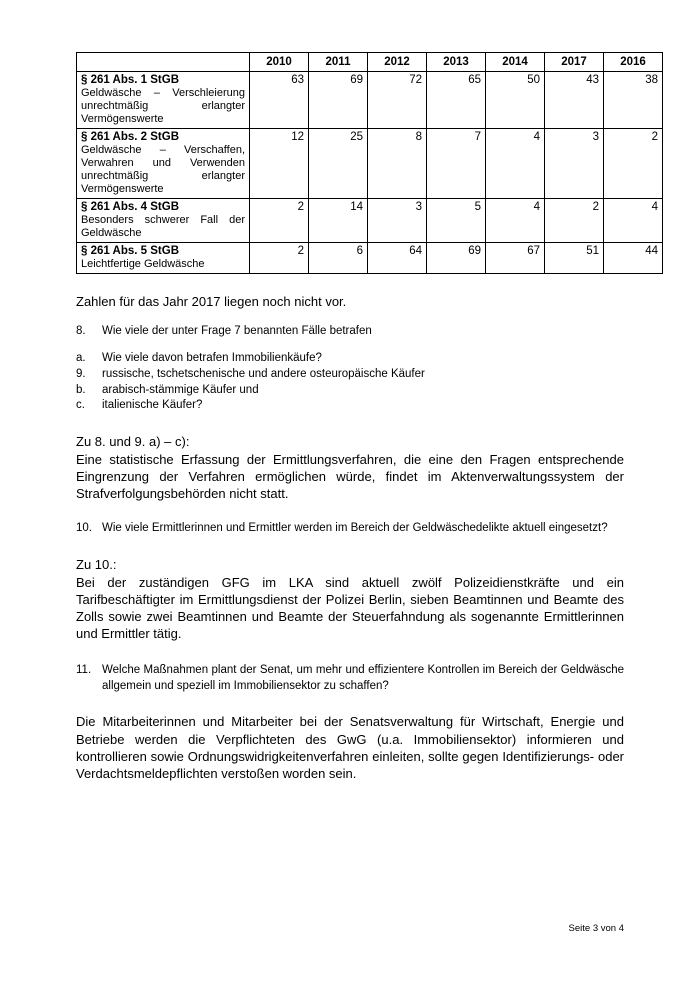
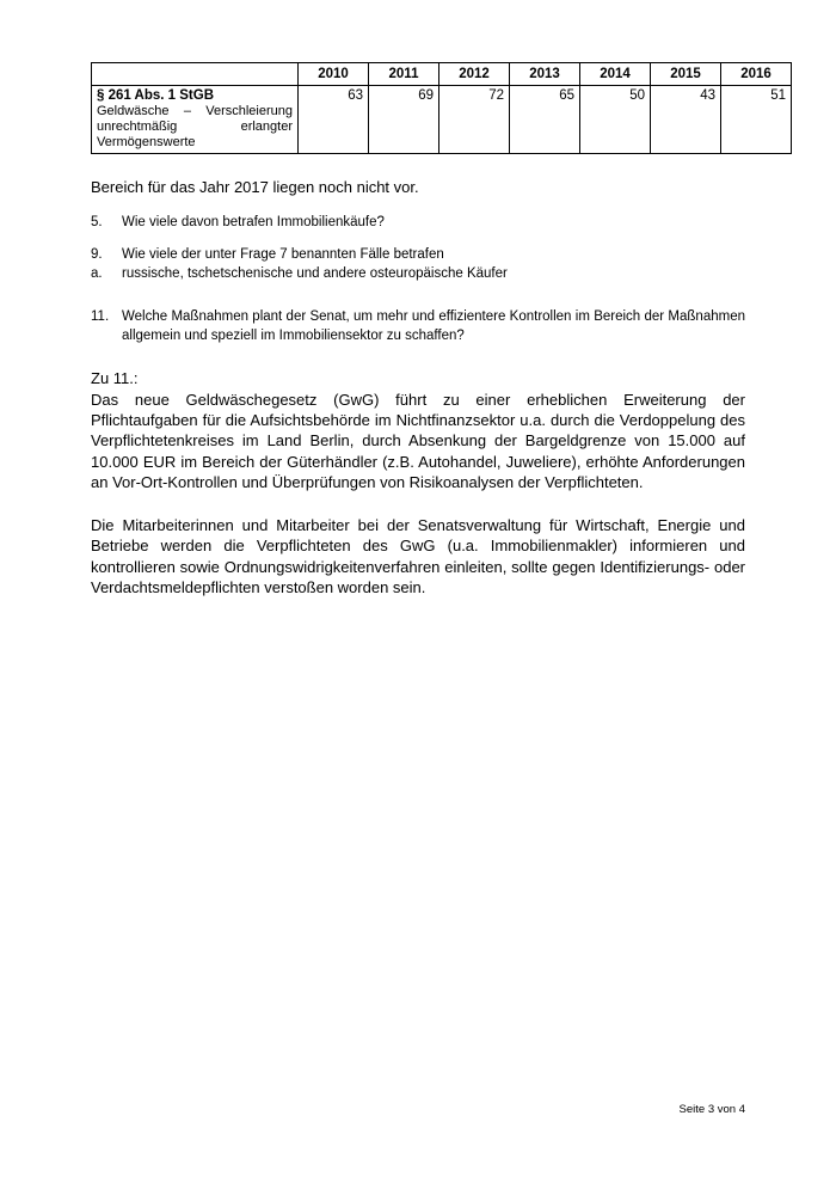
- 	2010	2011	2012	2013	2014	2017	2016
+ 	2010	2011	2012	2013	2014	2015	2016
- § 261 Abs. 1 StGB Geldwäsche – Verschleierung unrechtmäßig erlangter Vermögenswerte	63	69	72	65	50	43	38
+ § 261 Abs. 1 StGB Geldwäsche – Verschleierung unrechtmäßig erlangter Vermögenswerte	63	69	72	65	50	43	51
- § 261 Abs. 2 StGB Geldwäsche – Verschaffen, Verwahren und Verwenden unrechtmäßig erlangter Vermögenswerte	12	25	8	7	4	3	2
- § 261 Abs. 4 StGB Besonders schwerer Fall der Geldwäsche	2	14	3	5	4	2	4
- § 261 Abs. 5 StGB Leichtfertige Geldwäsche	2	6	64	69	67	51	44
- Zahlen für das Jahr 2017 liegen noch nicht vor.
+ Bereich für das Jahr 2017 liegen noch nicht vor.
- 8.
+ 5.
- Wie viele der unter Frage 7 benannten Fälle betrafen
+ Wie viele davon betrafen Immobilienkäufe?
- a.
+ 9.
- Wie viele davon betrafen Immobilienkäufe?
+ Wie viele der unter Frage 7 benannten Fälle betrafen
- 9.
+ a.
  russische, tschetschenische und andere osteuropäische Käufer
- b.
- arabisch-stämmige Käufer und
- c.
- italienische Käufer?
- Zu 8. und 9. a) – c):
- Eine statistische Erfassung der Ermittlungsverfahren, die eine den Fragen entsprechende Eingrenzung der Verfahren ermöglichen würde, findet im Aktenverwaltungssystem der Strafverfolgungsbehörden nicht statt.
- 10.
- Wie viele Ermittlerinnen und Ermittler werden im Bereich der Geldwäschedelikte aktuell eingesetzt?
- Zu 10.:
- Bei der zuständigen GFG im LKA sind aktuell zwölf Polizeidienstkräfte und ein Tarifbeschäftigter im Ermittlungsdienst der Polizei Berlin, sieben Beamtinnen und Beamte des Zolls sowie zwei Beamtinnen und Beamte der Steuerfahndung als sogenannte Ermittlerinnen und Ermittler tätig.
  11.
- Welche Maßnahmen plant der Senat, um mehr und effizientere Kontrollen im Bereich der Geldwäsche allgemein und speziell im Immobiliensektor zu schaffen?
+ Welche Maßnahmen plant der Senat, um mehr und effizientere Kontrollen im Bereich der Maßnahmen allgemein und speziell im Immobiliensektor zu schaffen?
+ Zu 11.:
+ Das neue Geldwäschegesetz (GwG) führt zu einer erheblichen Erweiterung der Pflichtaufgaben für die Aufsichtsbehörde im Nichtfinanzsektor u.a. durch die Verdoppelung des Verpflichtetenkreises im Land Berlin, durch Absenkung der Bargeldgrenze von 15.000 auf 10.000 EUR im Bereich der Güterhändler (z.B. Autohandel, Juweliere), erhöhte Anforderungen an Vor-Ort-Kontrollen und Überprüfungen von Risikoanalysen der Verpflichteten.
- Die Mitarbeiterinnen und Mitarbeiter bei der Senatsverwaltung für Wirtschaft, Energie und Betriebe werden die Verpflichteten des GwG (u.a. Immobiliensektor) informieren und kontrollieren sowie Ordnungswidrigkeitenverfahren einleiten, sollte gegen Identifizierungs- oder Verdachtsmeldepflichten verstoßen worden sein.
+ Die Mitarbeiterinnen und Mitarbeiter bei der Senatsverwaltung für Wirtschaft, Energie und Betriebe werden die Verpflichteten des GwG (u.a. Immobilienmakler) informieren und kontrollieren sowie Ordnungswidrigkeitenverfahren einleiten, sollte gegen Identifizierungs- oder Verdachtsmeldepflichten verstoßen worden sein.
  Seite 3 von 4
